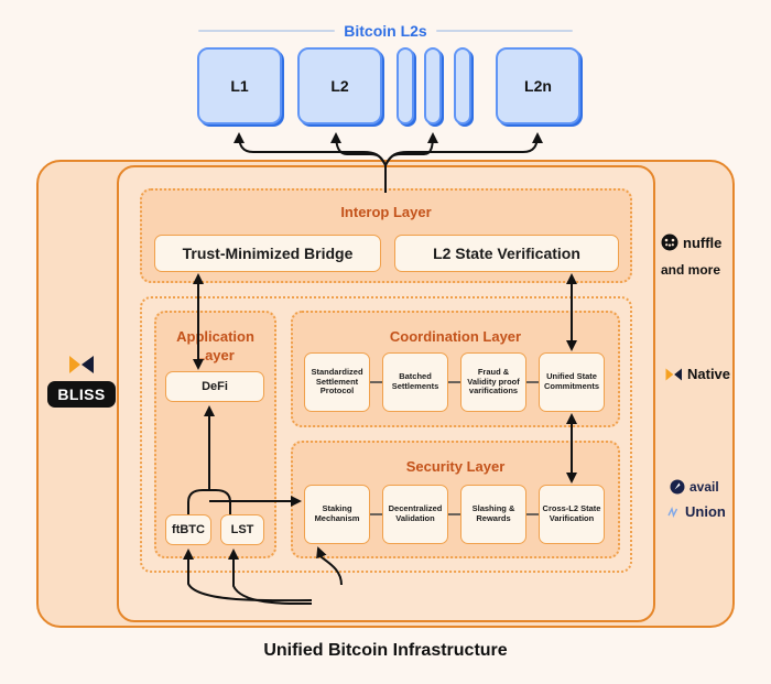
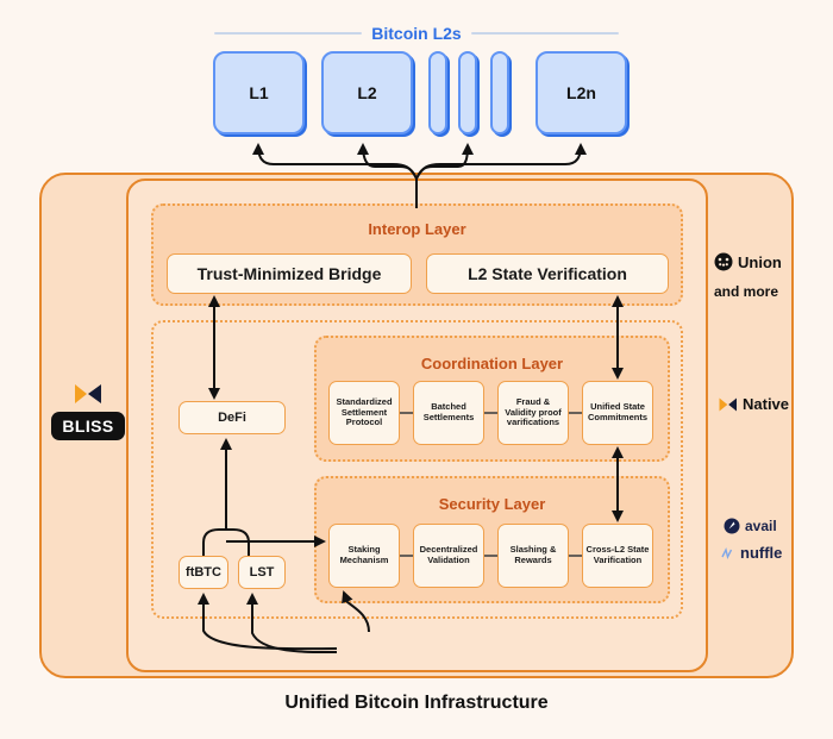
  Bitcoin L2s
  L1
  L2
  L2n
  Interop Layer
  Trust-Minimized Bridge
  L2 State Verification
- Application
- Layer
  DeFi
  ftBTC
  LST
  Coordination Layer
  Standardized Settlement Protocol
  Batched Settlements
  Fraud & Validity proof varifications
  Unified State Commitments
  Security Layer
  Staking Mechanism
  Decentralized Validation
  Slashing & Rewards
  Cross-L2 State Varification
  BLISS
- nuffle
+ Union
  and more
  Native
  avail
- Union
+ nuffle
  Unified Bitcoin Infrastructure
